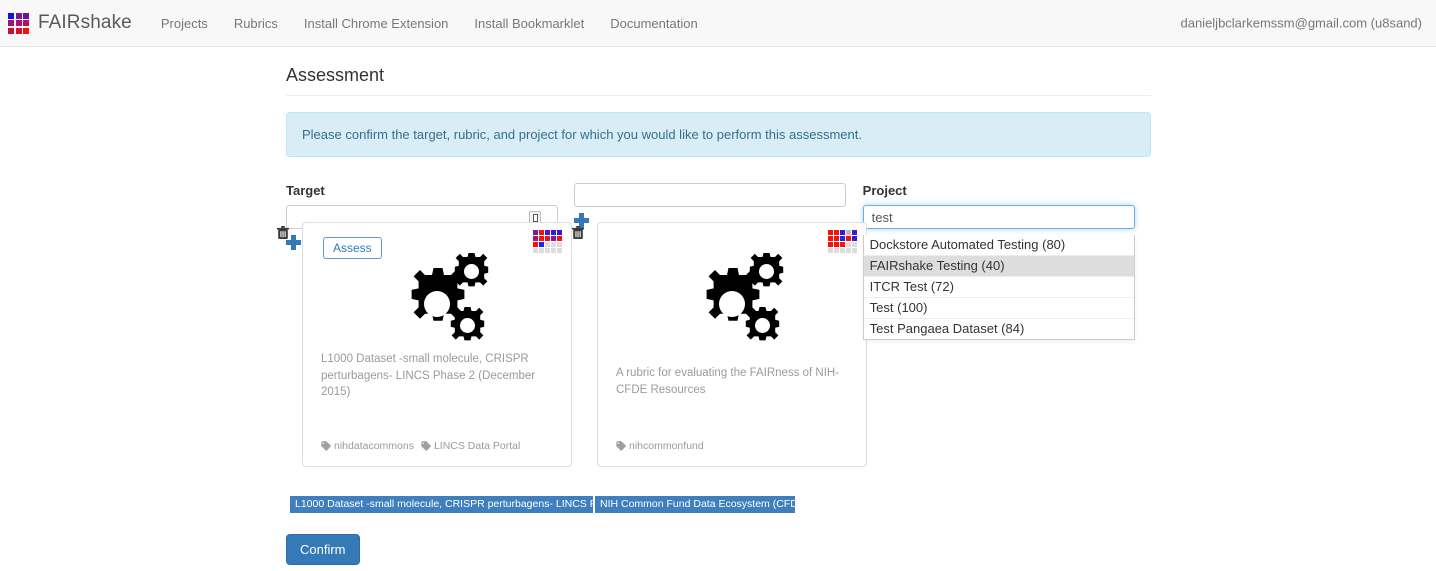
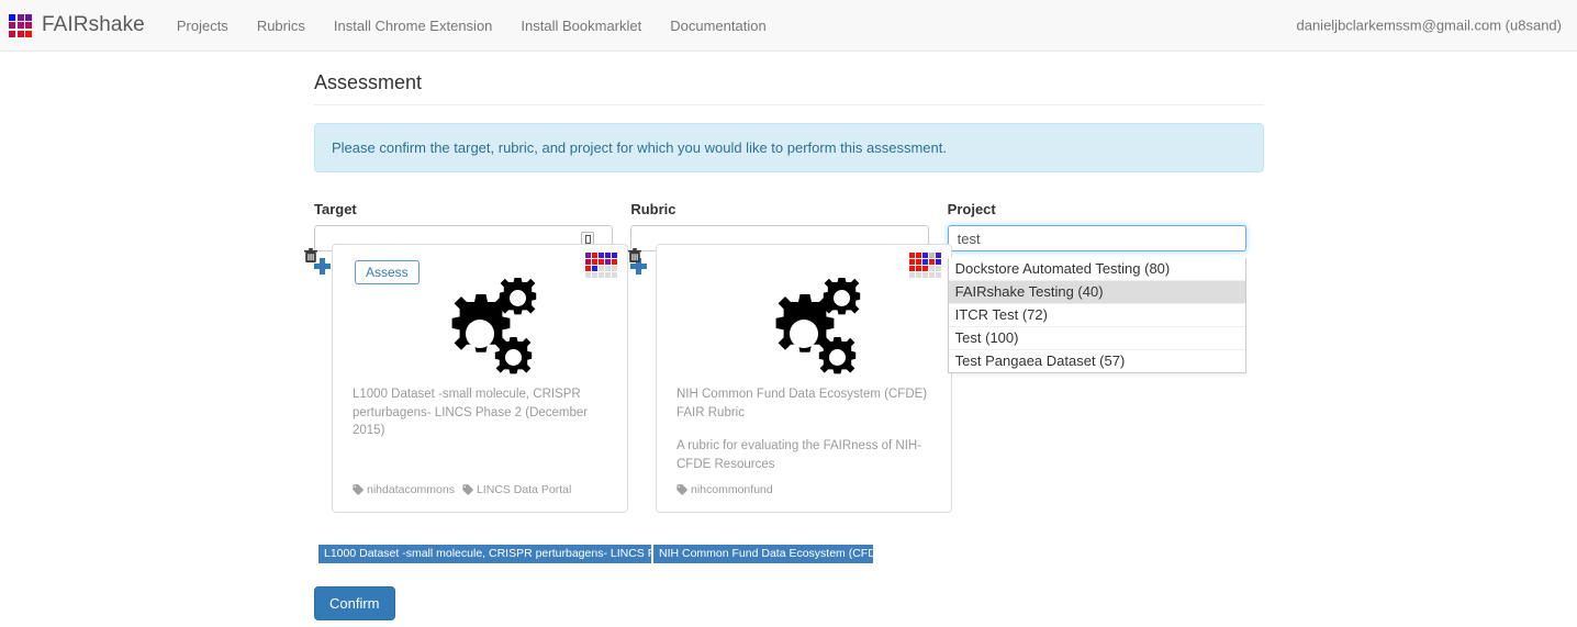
  FAIRshake
  Projects
  Rubrics
  Install Chrome Extension
  Install Bookmarklet
  Documentation
  danieljbclarkemssm@gmail.com (u8sand)
  Assessment
  Please confirm the target, rubric, and project for which you would like to perform this assessment.
  Target
+ Rubric
  Project
  test
  Dockstore Automated Testing (80)
  FAIRshake Testing (40)
  ITCR Test (72)
  Test (100)
- Test Pangaea Dataset (84)
+ Test Pangaea Dataset (57)
  Assess
  L1000 Dataset -small molecule, CRISPR perturbagens- LINCS Phase 2 (December 2015)
  nihdatacommons
  LINCS Data Portal
+ NIH Common Fund Data Ecosystem (CFDE) FAIR Rubric
  A rubric for evaluating the FAIRness of NIH-CFDE Resources
  nihcommonfund
  L1000 Dataset -small molecule, CRISPR perturbagens- LINCS
  NIH Common Fund Data Ecosystem (CFD
  Confirm
